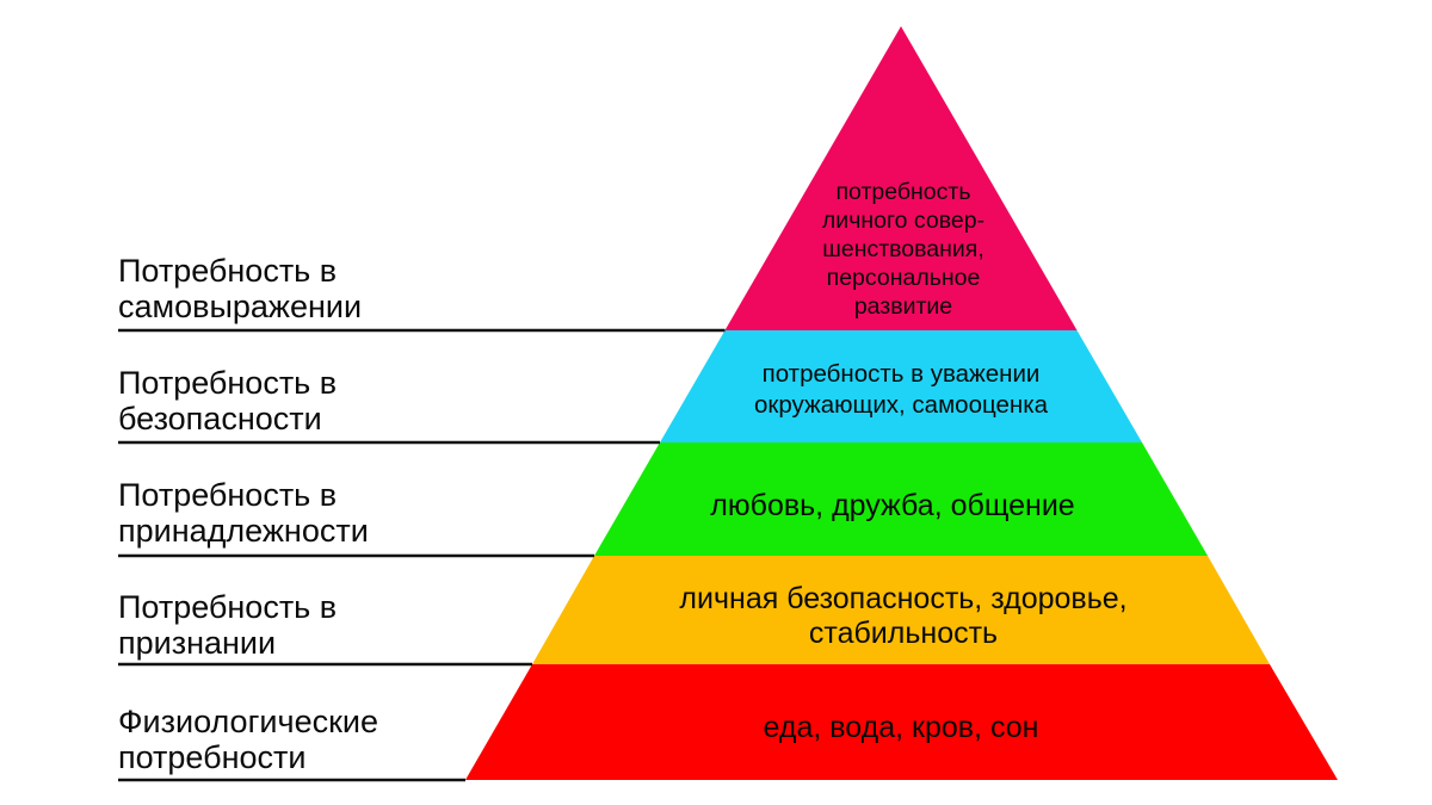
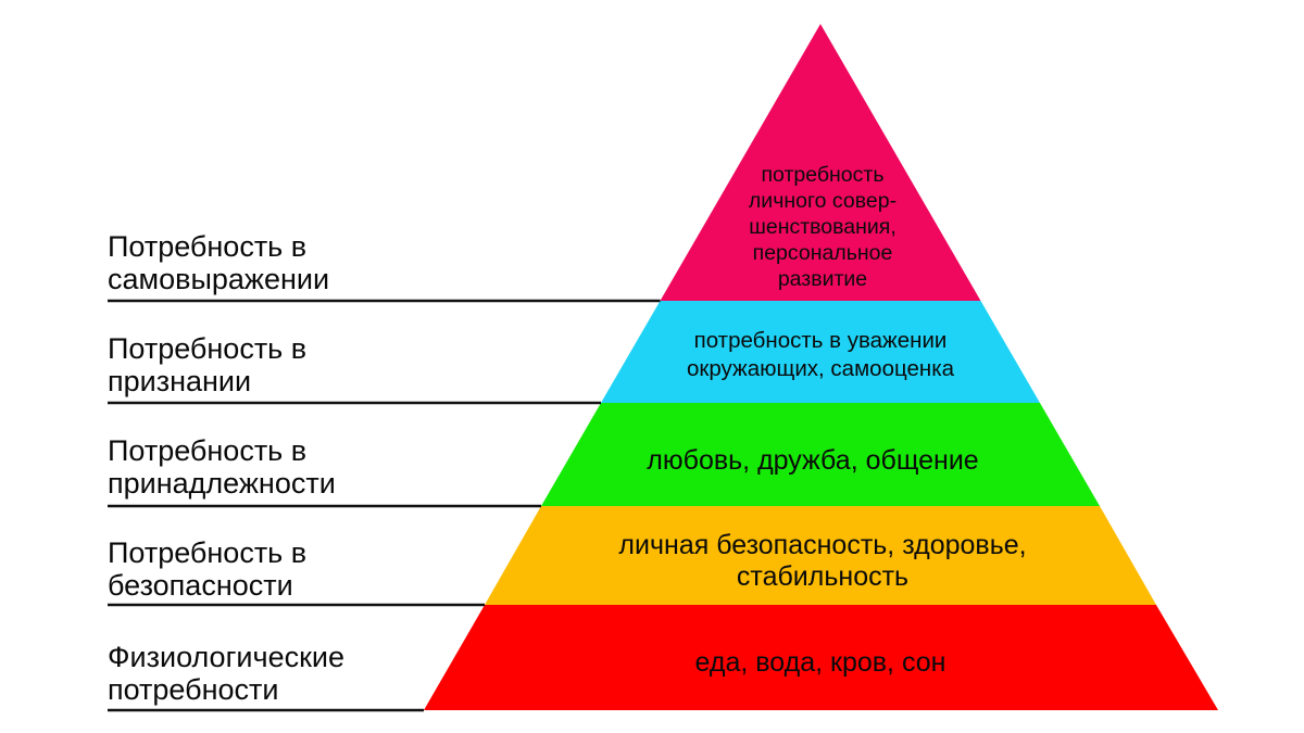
  Потребность в
  самовыражении
  Потребность в
- безопасности
+ признании
  Потребность в
  принадлежности
  Потребность в
- признании
+ безопасности
  Физиологические
  потребности
  потребность
  личного совер-
  шенствования,
  персональное
  развитие
  потребность в уважении
  окружающих, самооценка
  любовь, дружба, общение
  личная безопасность, здоровье,
  стабильность
  еда, вода, кров, сон
